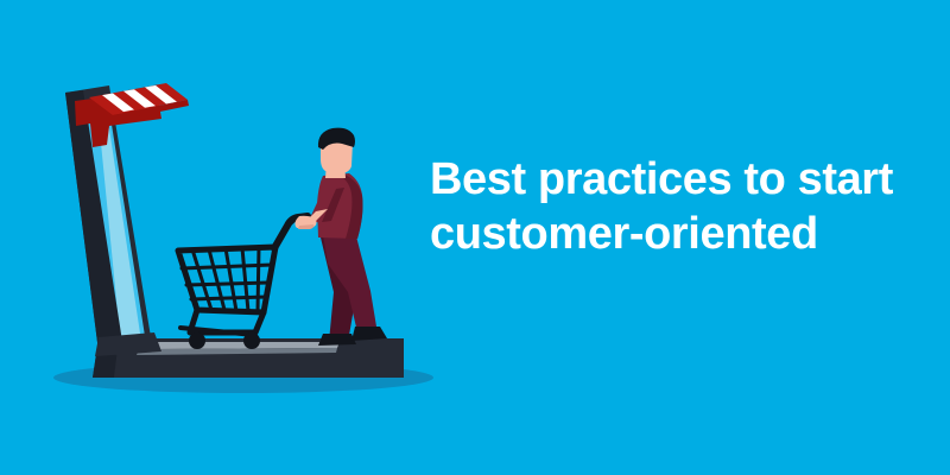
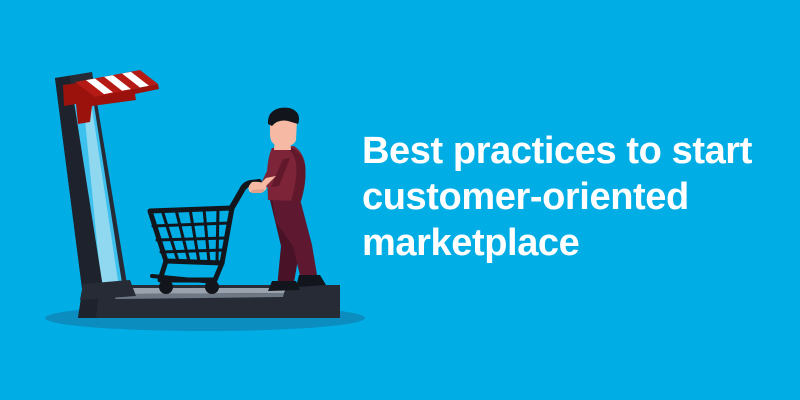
  Best practices to start
  customer-oriented
+ marketplace
